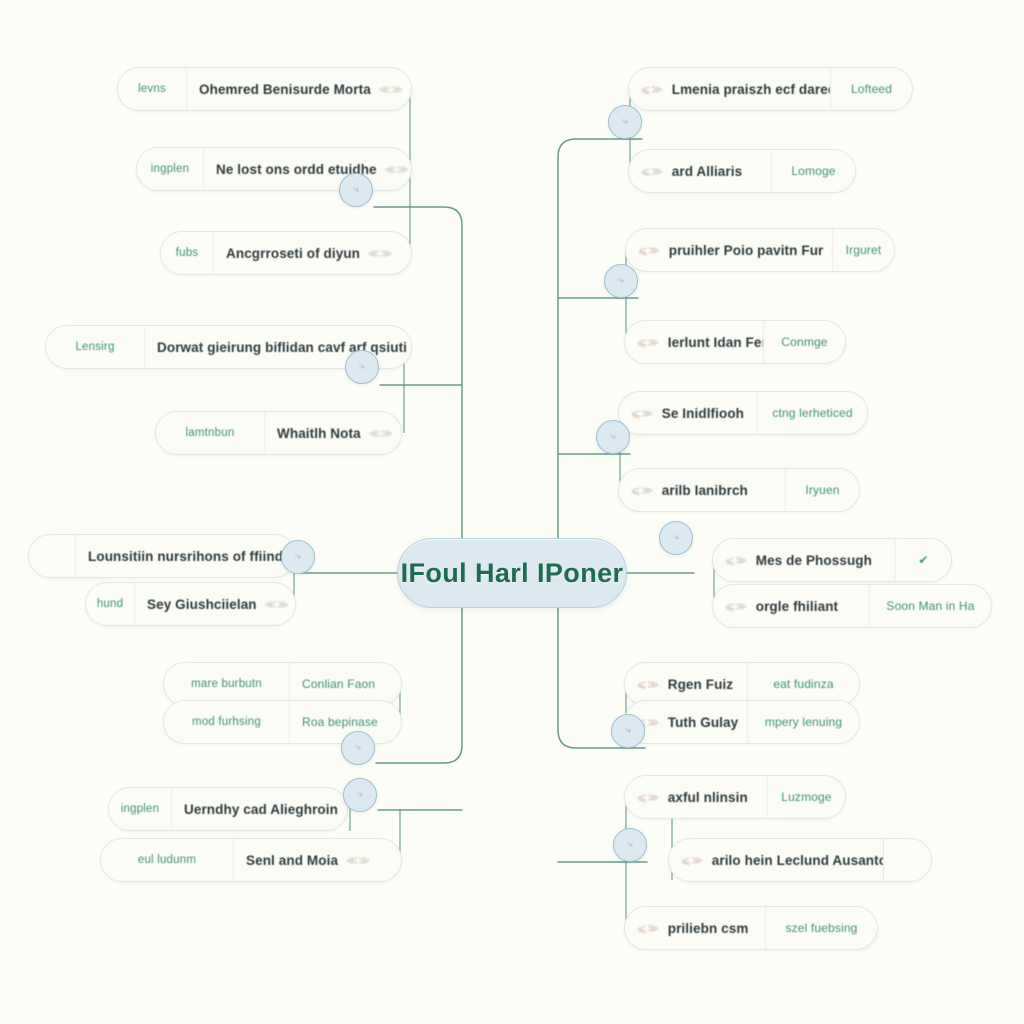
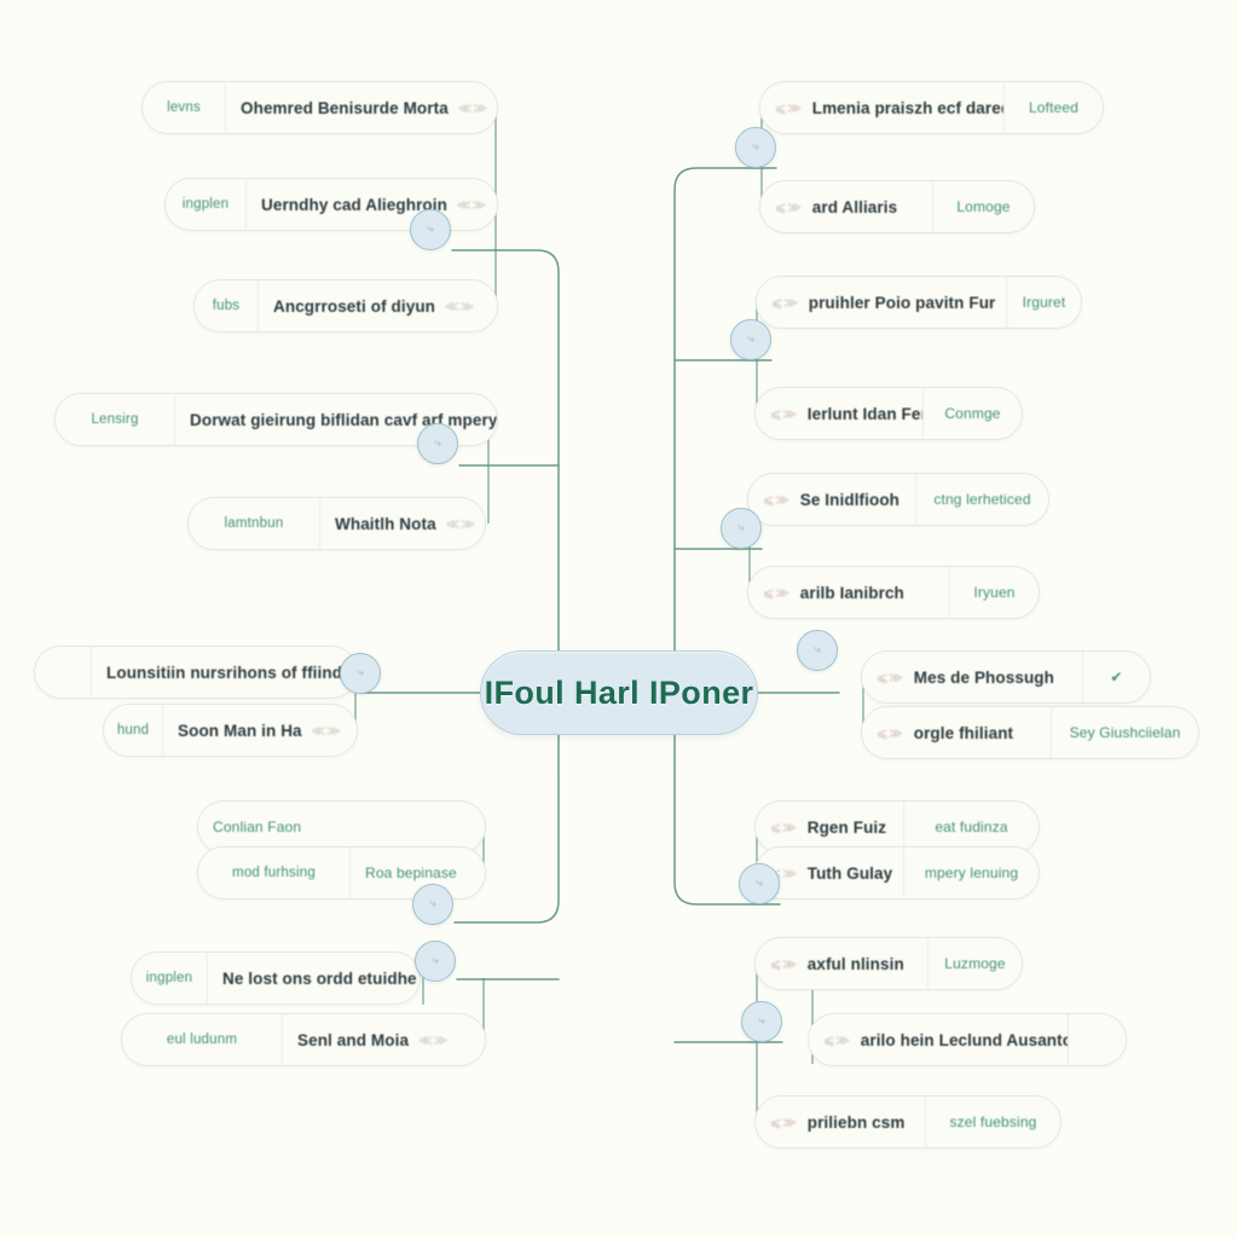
  IFoul Harl IPoner
  ⤷
  ⤷
  ⤷
  ⤷
  ⤷
  ⤷
  ⤷
  ⤷
  ⤷
  ⤷
  ⤷
  levns
  Ohemred Benisurde Morta
  ≪≫
  ingplen
- Ne lost ons ordd etuidhe
+ Uerndhy cad Alieghroin
  ≪≫
  fubs
  Ancgrroseti of diyun
  ≪≫
  Lensirg
- Dorwat gieirung biflidan cavf arf qsiuti
+ Dorwat gieirung biflidan cavf arf mpery
  lamtnbun
  Whaitlh Nota
  ≪≫
  Lounsitiin nursrihons of ffiind
  hund
- Sey Giushciielan
+ Soon Man in Ha
  ≪≫
- mare burbutn
  Conlian Faon
  mod furhsing
  Roa bepinase
  ingplen
- Uerndhy cad Alieghroin
+ Ne lost ons ordd etuidhe
  eul ludunm
  Senl and Moia
  ≪≫
  ⩽≫
  Lmenia praiszh ecf dare
  Lofteed
  ⩽≫
  ard Alliaris
  Lomoge
  ⩽≫
  pruihler Poio pavitn Fur
  Irguret
  ⩽≫
  Conmge
  ⩽≫
  Se Inidlfiooh
  ctng lerheticed
  ⩽≫
  arilb Ianibrch
  Iryuen
  ⩽≫
  Mes de Phossugh
  ✔
  ⩽≫
  orgle fhiliant
- Soon Man in Ha
+ Sey Giushciielan
  ⩽≫
  Rgen Fuiz
  eat fudinza
  Tuth Gulay
  mpery lenuing
  ⩽≫
  axful nlinsin
  Luzmoge
  ⩽≫
  arilo hein Leclund Ausanto
  ⩽≫
  priliebn csm
  szel fuebsing
